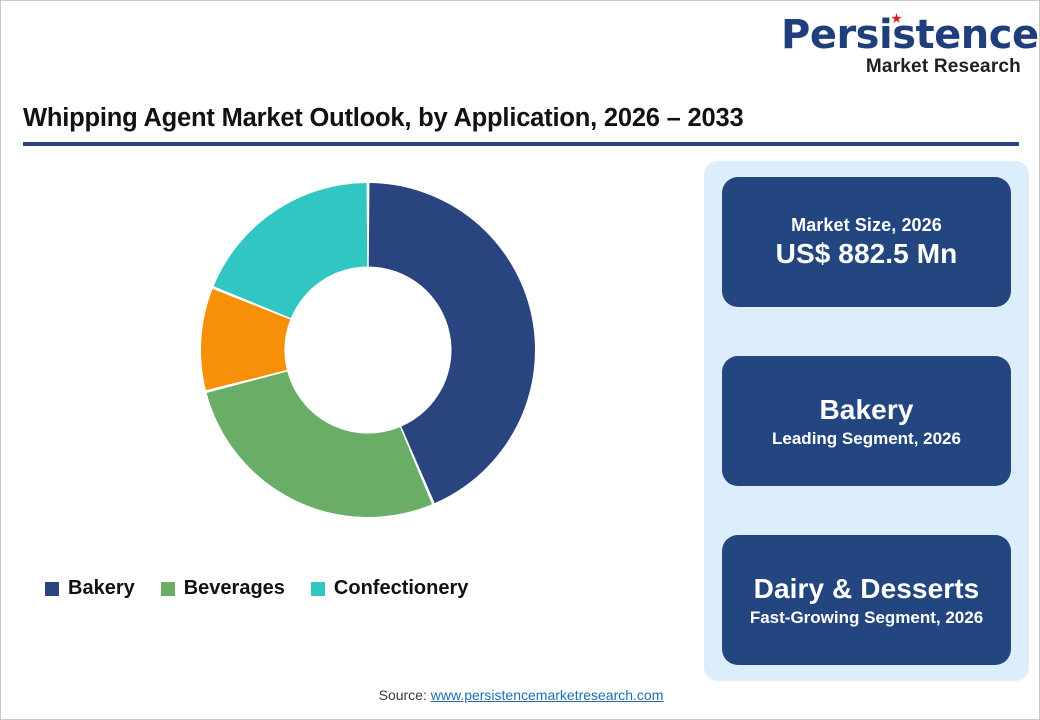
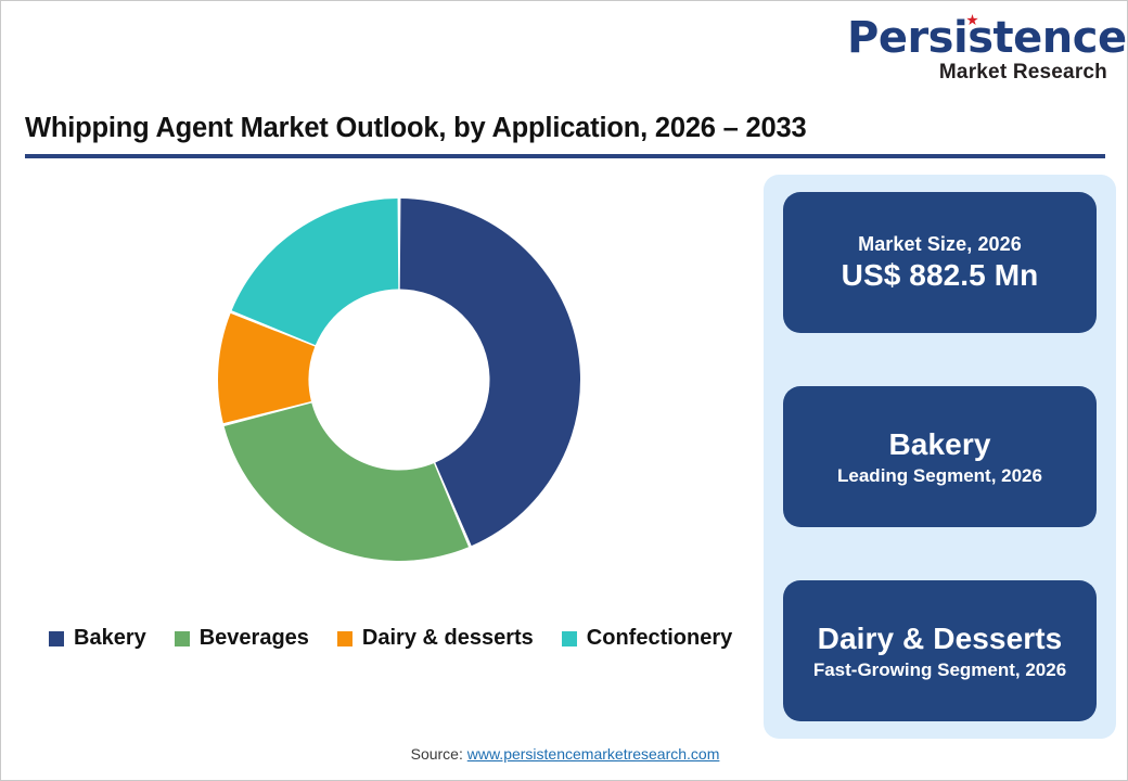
  Persistence
  Market Research
  Whipping Agent Market Outlook, by Application, 2026 – 2033
  Bakery
  Beverages
+ Dairy & desserts
  Confectionery
  Market Size, 2026
  US$ 882.5 Mn
  Bakery
  Leading Segment, 2026
  Dairy & Desserts
  Fast-Growing Segment, 2026
  Source: www.persistencemarketresearch.com
